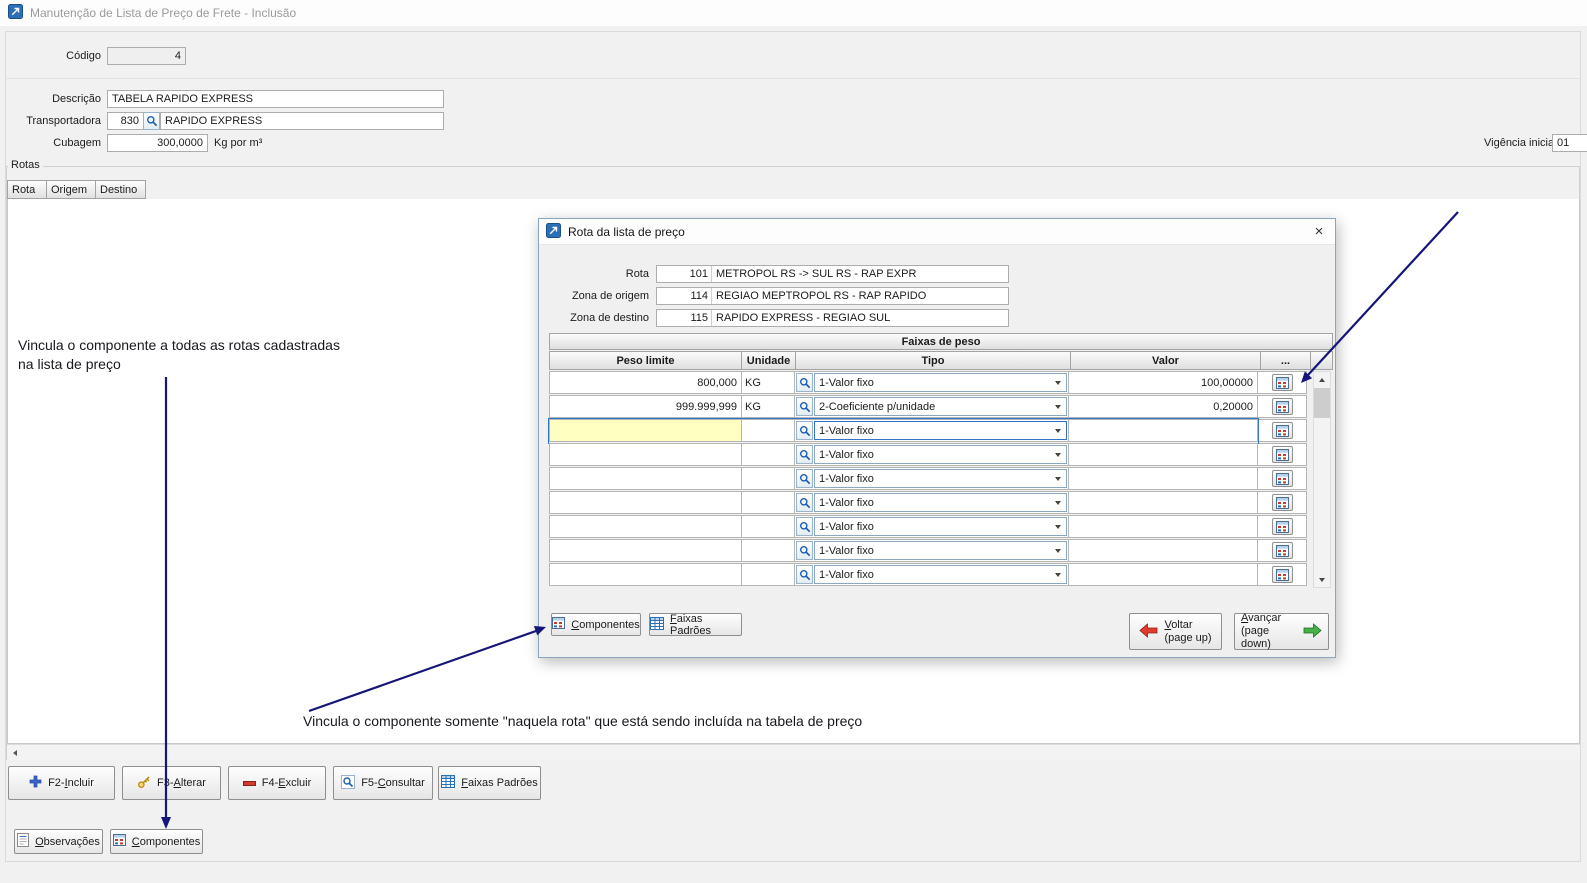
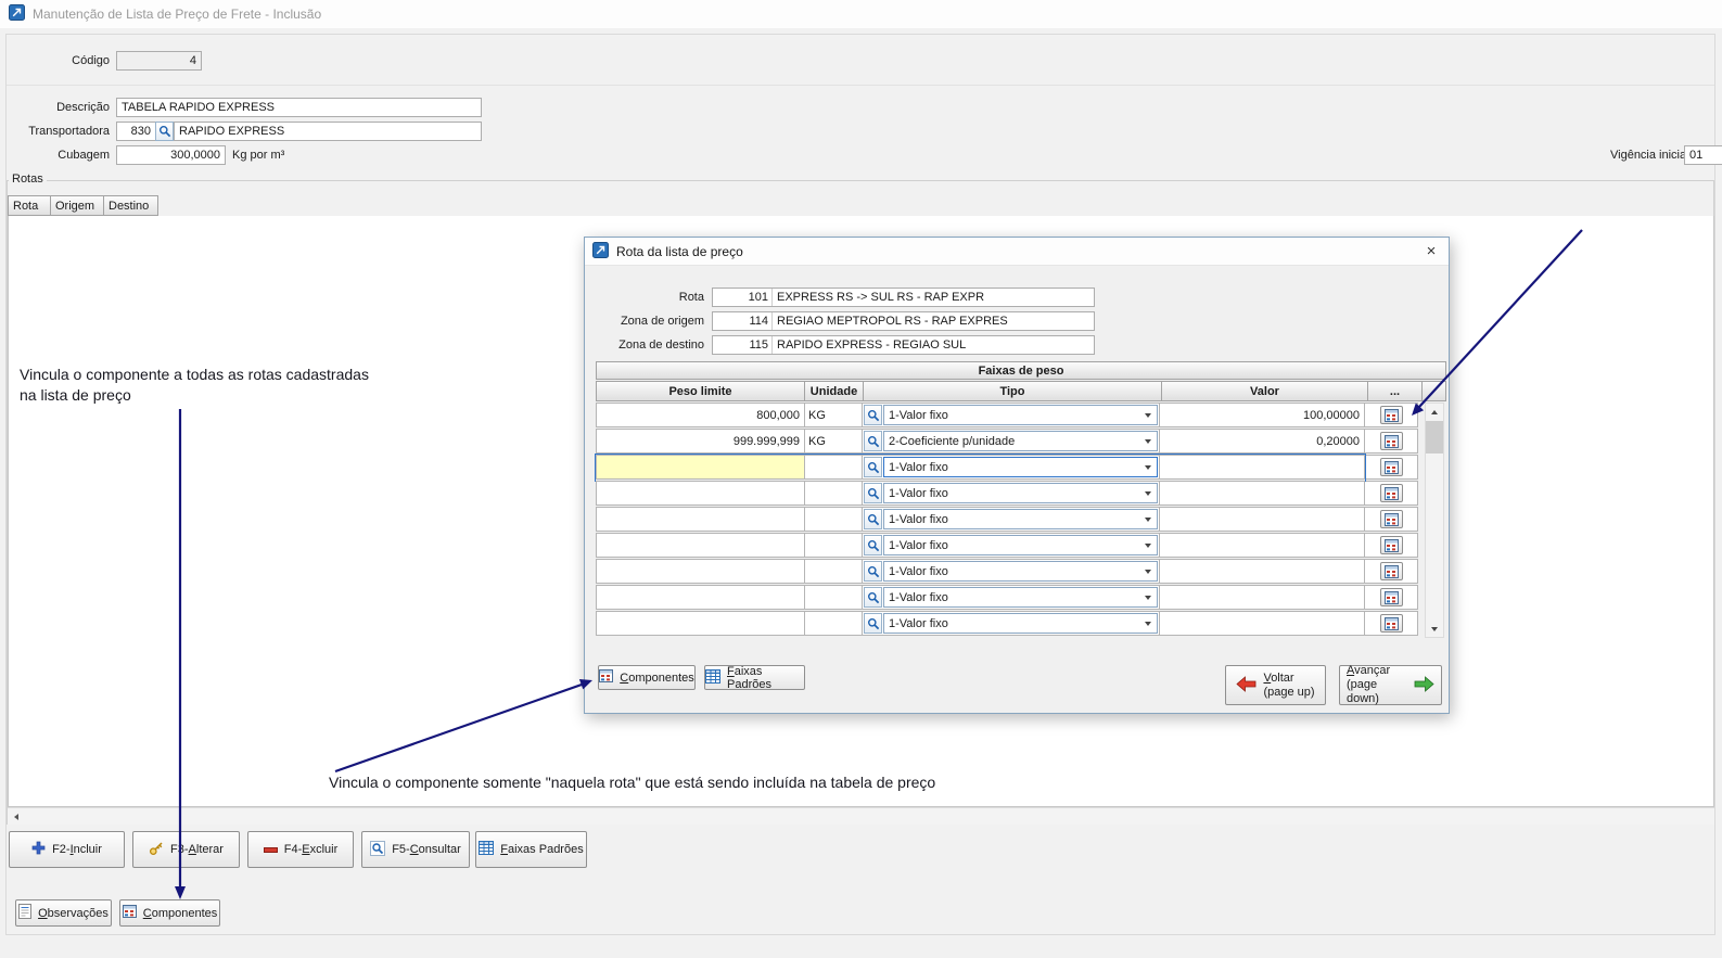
  Manutenção de Lista de Preço de Frete - Inclusão
  Código
  4
  Descrição
  TABELA RAPIDO EXPRESS
  Transportadora
  830
  RAPIDO EXPRESS
  Cubagem
  300,0000
  Kg por m³
  Vigência inici
  01
  Rotas
  Rota
  Origem
  Destino
  F2-Incluir
  F-Alterar
  F4-Excluir
  F5-Consultar
  Faixas Padrões
  Observações
  Componentes
  Rota da lista de preço
  ×
  Rota
  101
- METROPOL RS -> SUL RS - RAP EXPR
+ EXPRESS RS -> SUL RS - RAP EXPR
  Zona de origem
  114
- REGIAO MEPTROPOL RS - RAP RAPIDO
+ REGIAO MEPTROPOL RS - RAP EXPRES
  Zona de destino
  115
  RAPIDO EXPRESS - REGIAO SUL
  Faixas de peso
  Peso limite
  Unidade
  Tipo
  Valor
  ...
  800,000
  KG
  1-Valor fixo
  100,00000
  999.999,999
  KG
  2-Coeficiente p/unidade
  0,20000
  1-Valor fixo
  1-Valor fixo
  1-Valor fixo
  1-Valor fixo
  1-Valor fixo
  1-Valor fixo
  1-Valor fixo
  Componentes
  Faixas Padrões
  Voltar
  (page up)
  Avançar
  (page down)
  Vincula o componente a todas as rotas cadastradas
  na lista de preço
  Vincula o componente somente "naquela rota" que está sendo incluída na tabela de preço
